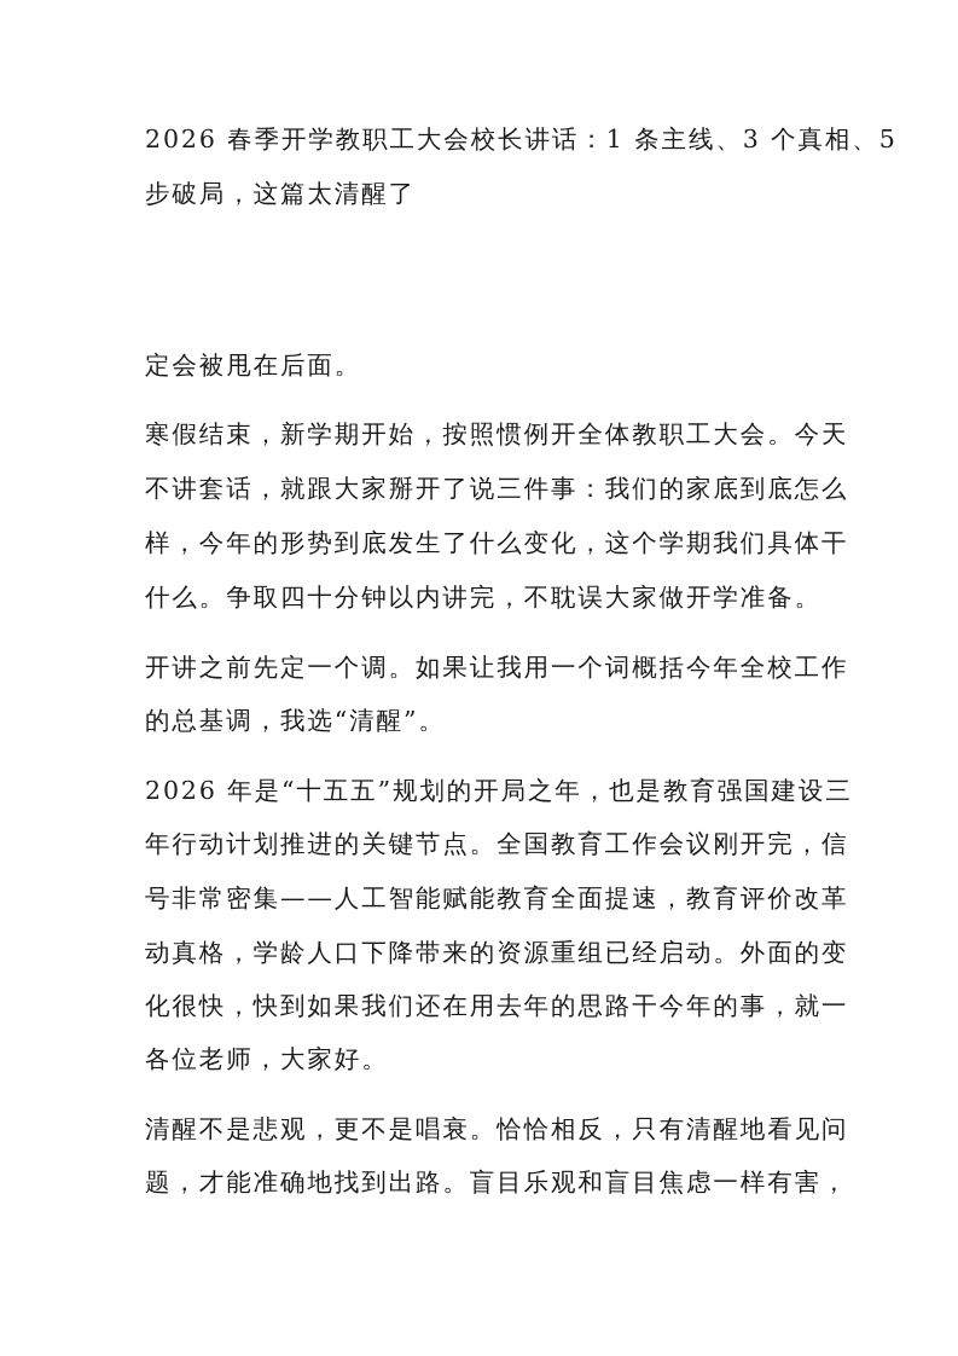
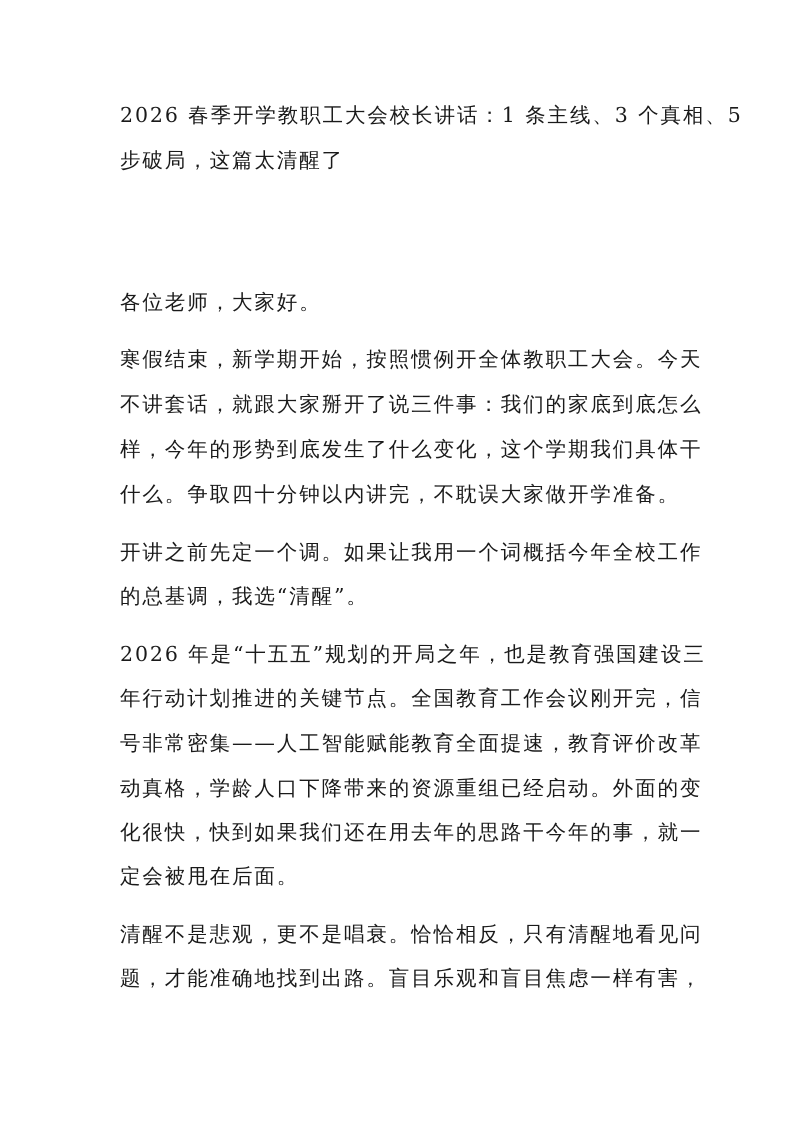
  2026 春季开学教职工大会校长讲话：1 条主线、3 个真相、5
  步破局，这篇太清醒了
- 定会被甩在后面。
+ 各位老师，大家好。
  寒假结束，新学期开始，按照惯例开全体教职工大会。今天
  不讲套话，就跟大家掰开了说三件事：我们的家底到底怎么
  样，今年的形势到底发生了什么变化，这个学期我们具体干
  什么。争取四十分钟以内讲完，不耽误大家做开学准备。
  开讲之前先定一个调。如果让我用一个词概括今年全校工作
  的总基调，我选“清醒”。
  2026 年是“十五五”规划的开局之年，也是教育强国建设三
  年行动计划推进的关键节点。全国教育工作会议刚开完，信
  号非常密集——人工智能赋能教育全面提速，教育评价改革
  动真格，学龄人口下降带来的资源重组已经启动。外面的变
  化很快，快到如果我们还在用去年的思路干今年的事，就一
- 各位老师，大家好。
+ 定会被甩在后面。
  清醒不是悲观，更不是唱衰。恰恰相反，只有清醒地看见问
  题，才能准确地找到出路。盲目乐观和盲目焦虑一样有害，
